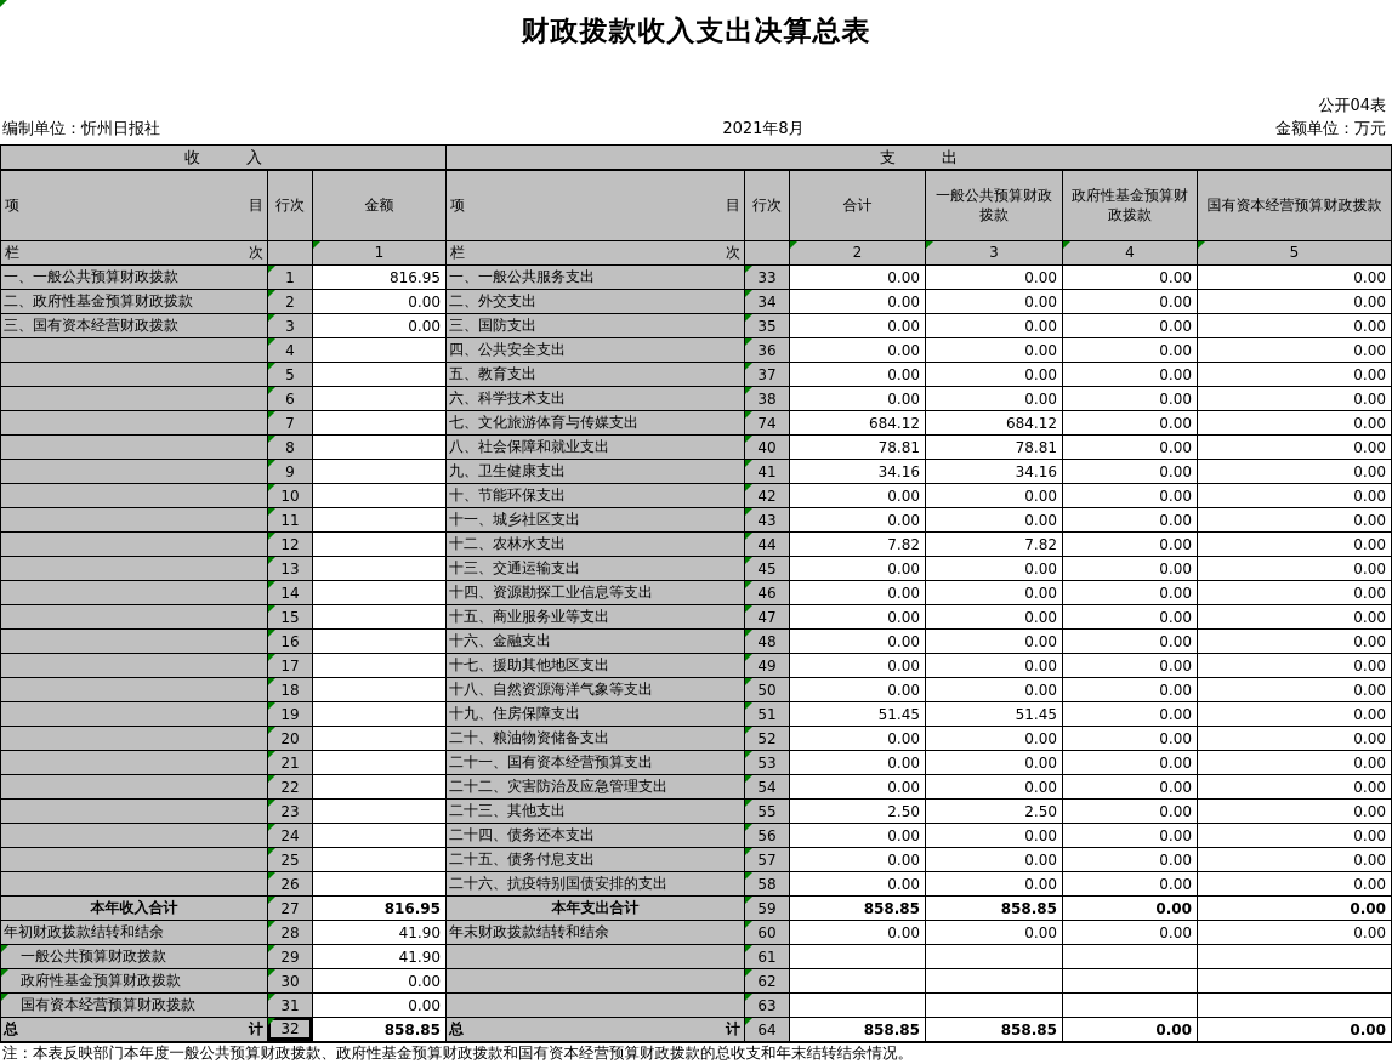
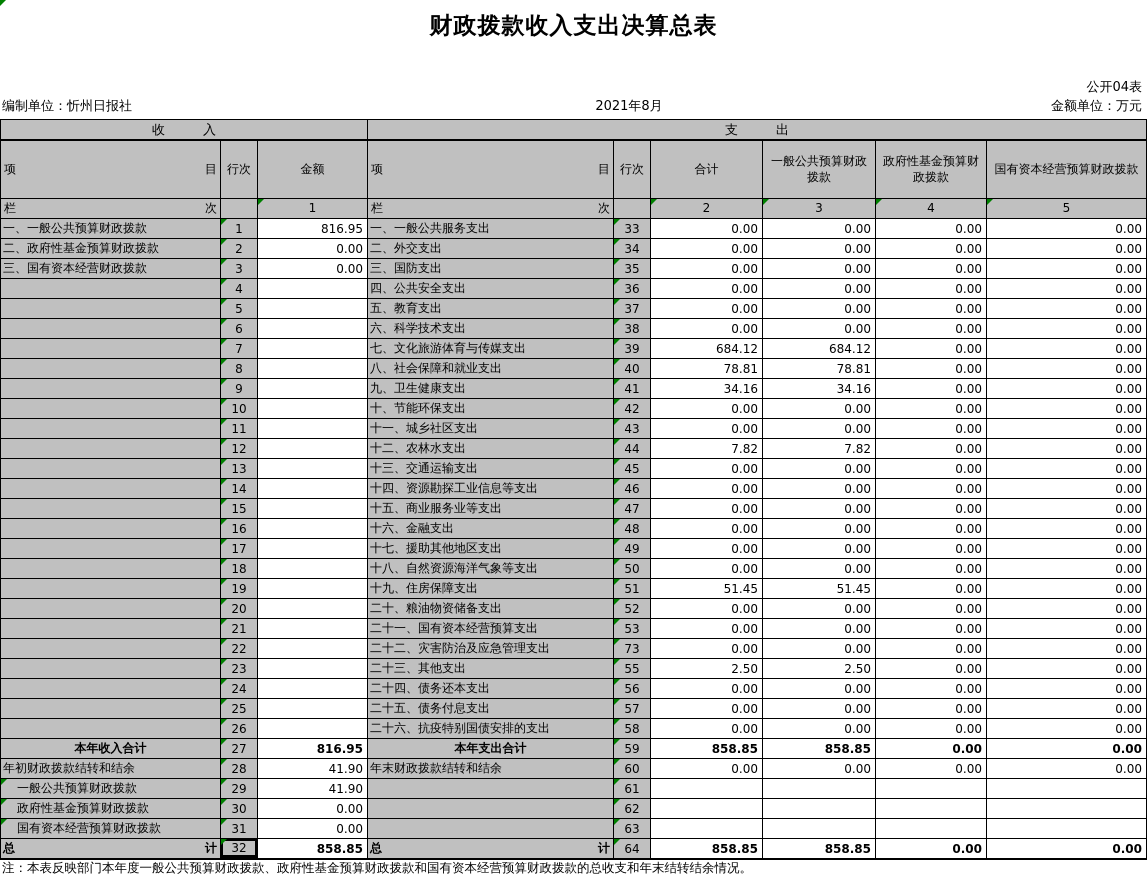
  财政拨款收入支出决算总表
  公开04表
  编制单位：忻州日报社
  2021年8月
  金额单位：万元
  收
  入
  支
  出
  项
  目
  行次
  金额
  项
  目
  行次
  合计
  一般公共预算财政拨款
  政府性基金预算财政拨款
  国有资本经营预算财政拨款
  栏
  次
  1
  栏
  次
  2
  3
  4
  5
  一、一般公共预算财政拨款
  1
  816.95
  二、政府性基金预算财政拨款
  2
  0.00
  三、国有资本经营财政拨款
  3
  0.00
  4
  5
  6
  7
  8
  9
  10
  11
  12
  13
  14
  15
  16
  17
  18
  19
  20
  21
  22
  23
  24
  25
  26
  本年收入合计
  27
  816.95
  年初财政拨款结转和结余
  28
  41.90
  一般公共预算财政拨款
  29
  41.90
  政府性基金预算财政拨款
  30
  0.00
  国有资本经营预算财政拨款
  31
  0.00
  总
  计
  32
  858.85
  一、一般公共服务支出
  33
  0.00
  0.00
  0.00
  0.00
  二、外交支出
  34
  0.00
  0.00
  0.00
  0.00
  三、国防支出
  35
  0.00
  0.00
  0.00
  0.00
  四、公共安全支出
  36
  0.00
  0.00
  0.00
  0.00
  五、教育支出
  37
  0.00
  0.00
  0.00
  0.00
  六、科学技术支出
  38
  0.00
  0.00
  0.00
  0.00
  七、文化旅游体育与传媒支出
- 74
+ 39
  684.12
  684.12
  0.00
  0.00
  八、社会保障和就业支出
  40
  78.81
  78.81
  0.00
  0.00
  九、卫生健康支出
  41
  34.16
  34.16
  0.00
  0.00
  十、节能环保支出
  42
  0.00
  0.00
  0.00
  0.00
  十一、城乡社区支出
  43
  0.00
  0.00
  0.00
  0.00
  十二、农林水支出
  44
  7.82
  7.82
  0.00
  0.00
  十三、交通运输支出
  45
  0.00
  0.00
  0.00
  0.00
  十四、资源勘探工业信息等支出
  46
  0.00
  0.00
  0.00
  0.00
  十五、商业服务业等支出
  47
  0.00
  0.00
  0.00
  0.00
  十六、金融支出
  48
  0.00
  0.00
  0.00
  0.00
  十七、援助其他地区支出
  49
  0.00
  0.00
  0.00
  0.00
  十八、自然资源海洋气象等支出
  50
  0.00
  0.00
  0.00
  0.00
  十九、住房保障支出
  51
  51.45
  51.45
  0.00
  0.00
  二十、粮油物资储备支出
  52
  0.00
  0.00
  0.00
  0.00
  二十一、国有资本经营预算支出
  53
  0.00
  0.00
  0.00
  0.00
  二十二、灾害防治及应急管理支出
- 54
+ 73
  0.00
  0.00
  0.00
  0.00
  二十三、其他支出
  55
  2.50
  2.50
  0.00
  0.00
  二十四、债务还本支出
  56
  0.00
  0.00
  0.00
  0.00
  二十五、债务付息支出
  57
  0.00
  0.00
  0.00
  0.00
  二十六、抗疫特别国债安排的支出
  58
  0.00
  0.00
  0.00
  0.00
  本年支出合计
  59
  858.85
  858.85
  0.00
  0.00
  年末财政拨款结转和结余
  60
  0.00
  0.00
  0.00
  0.00
  61
  62
  63
  总
  计
  64
  858.85
  858.85
  0.00
  0.00
  注：本表反映部门本年度一般公共预算财政拨款、政府性基金预算财政拨款和国有资本经营预算财政拨款的总收支和年末结转结余情况。
